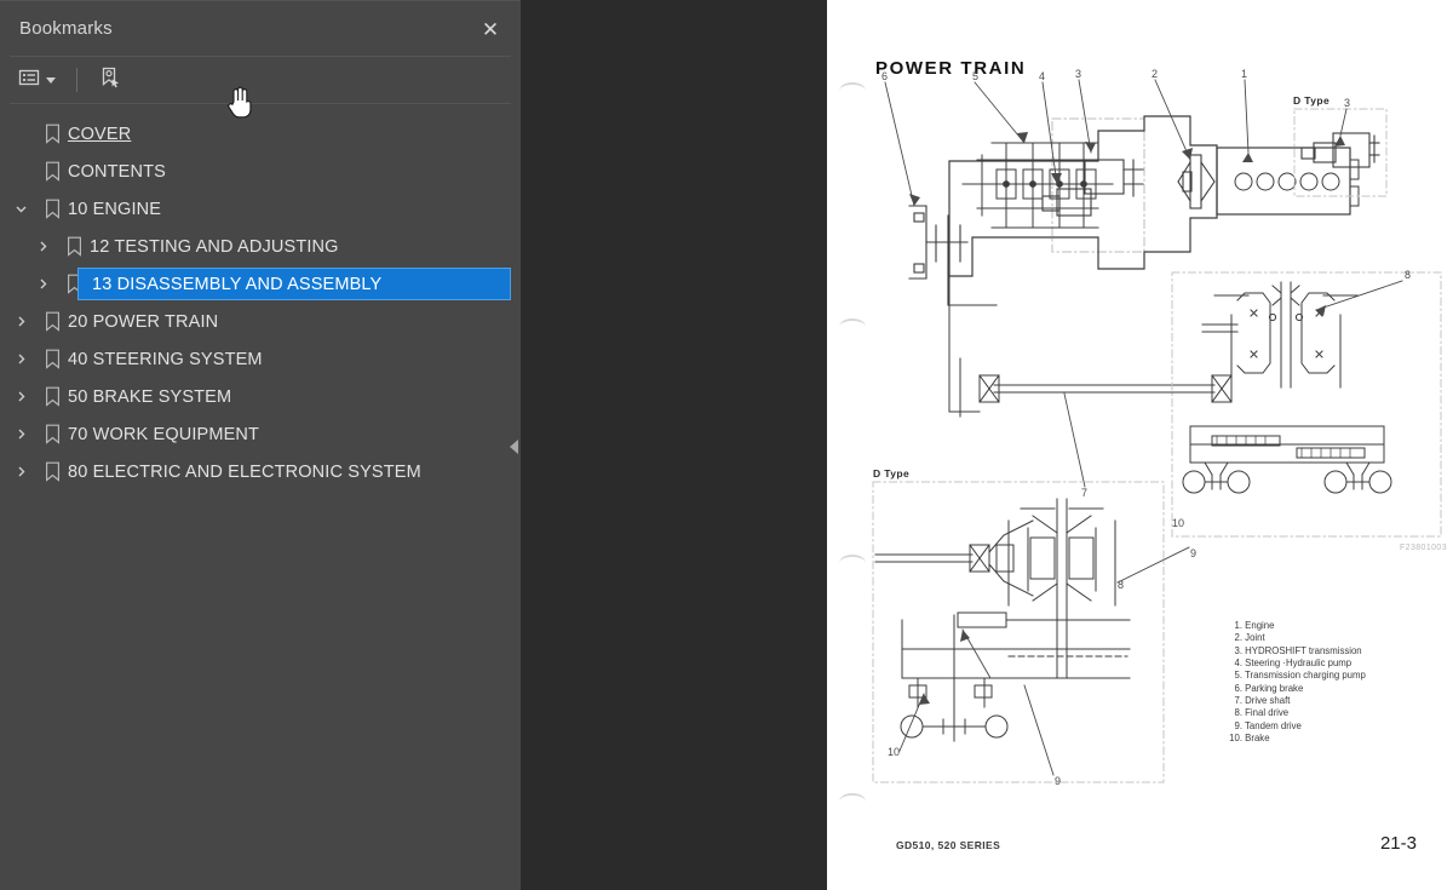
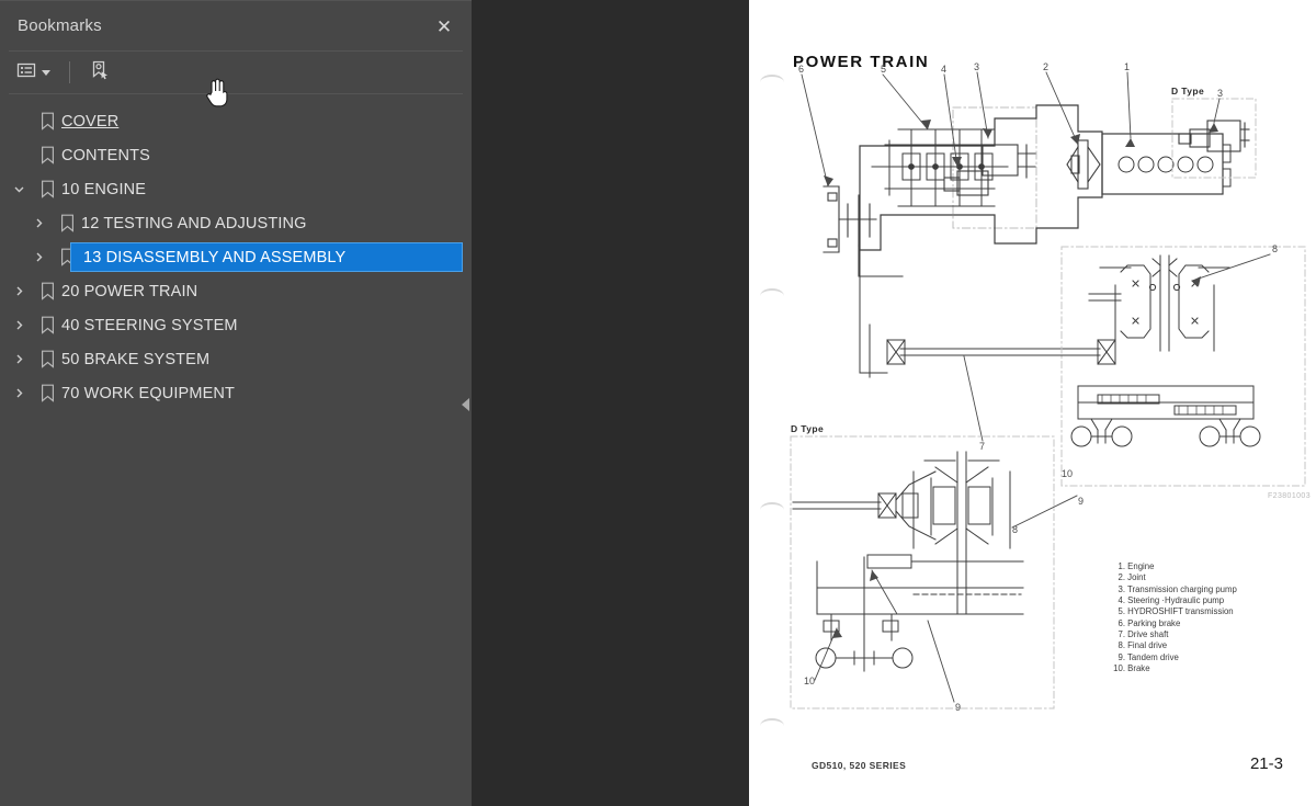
  Bookmarks
  ✕
  COVER
  CONTENTS
  10 ENGINE
  12 TESTING AND ADJUSTING
  13 DISASSEMBLY AND ASSEMBLY
  20 POWER TRAIN
  40 STEERING SYSTEM
  50 BRAKE SYSTEM
  70 WORK EQUIPMENT
- 80 ELECTRIC AND ELECTRONIC SYSTEM
  POWER TRAIN
  D Type
  D Type
  6
  5
  4
  3
  2
  1
  7
  3
  8
  9
  10
  8
  9
  10
  1. Engine
  2. Joint
- 3. HYDROSHIFT transmission
+ 3. Transmission charging pump
  4. Steering ·Hydraulic pump
- 5. Transmission charging pump
+ 5. HYDROSHIFT transmission
  6. Parking brake
  7. Drive shaft
  8. Final drive
  9. Tandem drive
  10. Brake
  GD510, 520 SERIES
  21-3
